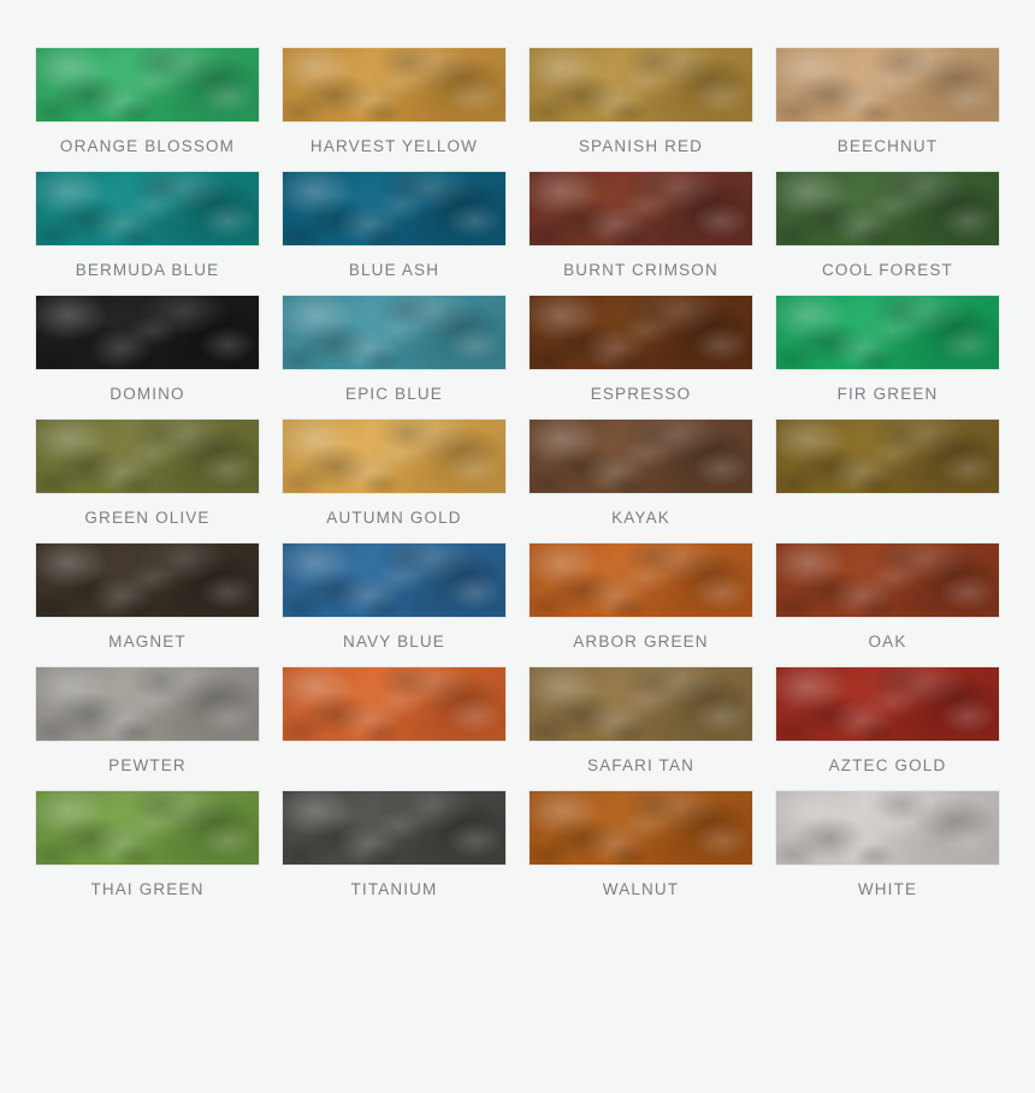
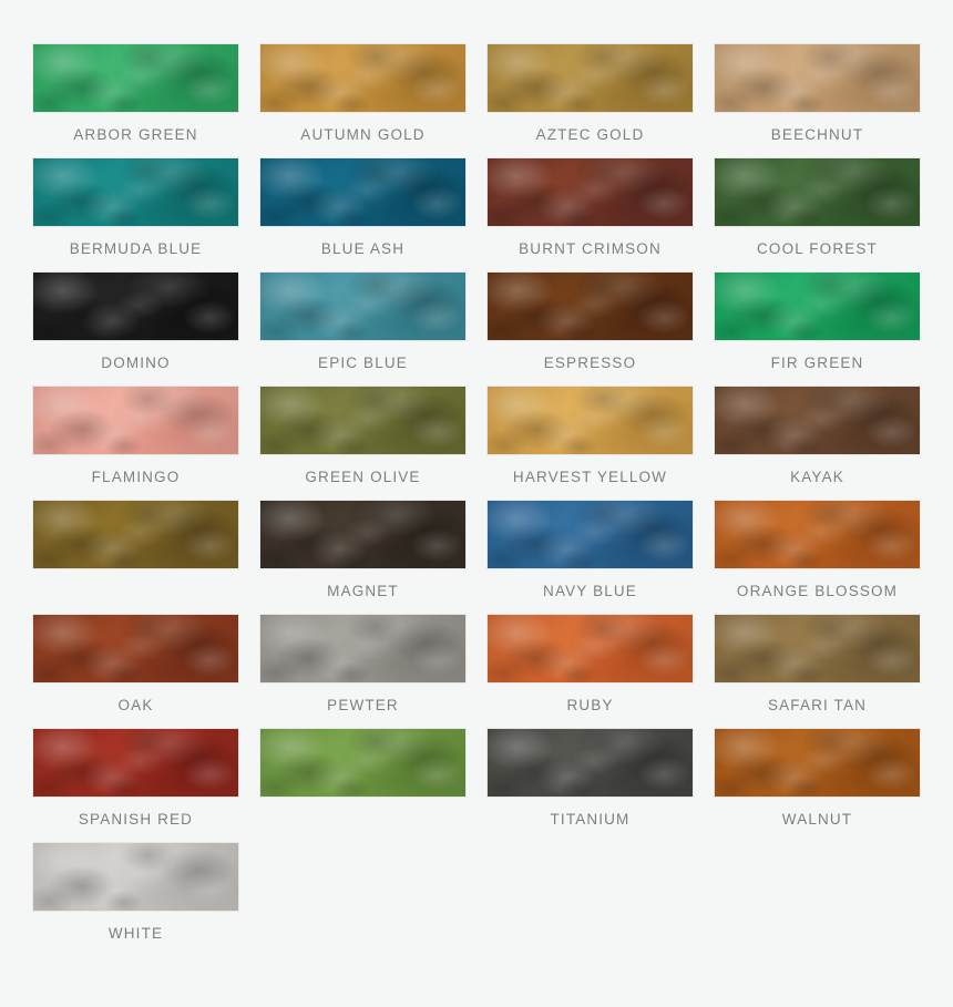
- ORANGE BLOSSOM
+ ARBOR GREEN
- HARVEST YELLOW
+ AUTUMN GOLD
- SPANISH RED
+ AZTEC GOLD
  BEECHNUT
  BERMUDA BLUE
  BLUE ASH
  BURNT CRIMSON
  COOL FOREST
  DOMINO
  EPIC BLUE
  ESPRESSO
  FIR GREEN
+ FLAMINGO
  GREEN OLIVE
- AUTUMN GOLD
+ HARVEST YELLOW
  KAYAK
  MAGNET
  NAVY BLUE
- ARBOR GREEN
+ ORANGE BLOSSOM
  OAK
  PEWTER
+ RUBY
  SAFARI TAN
- AZTEC GOLD
+ SPANISH RED
- THAI GREEN
  TITANIUM
  WALNUT
  WHITE
